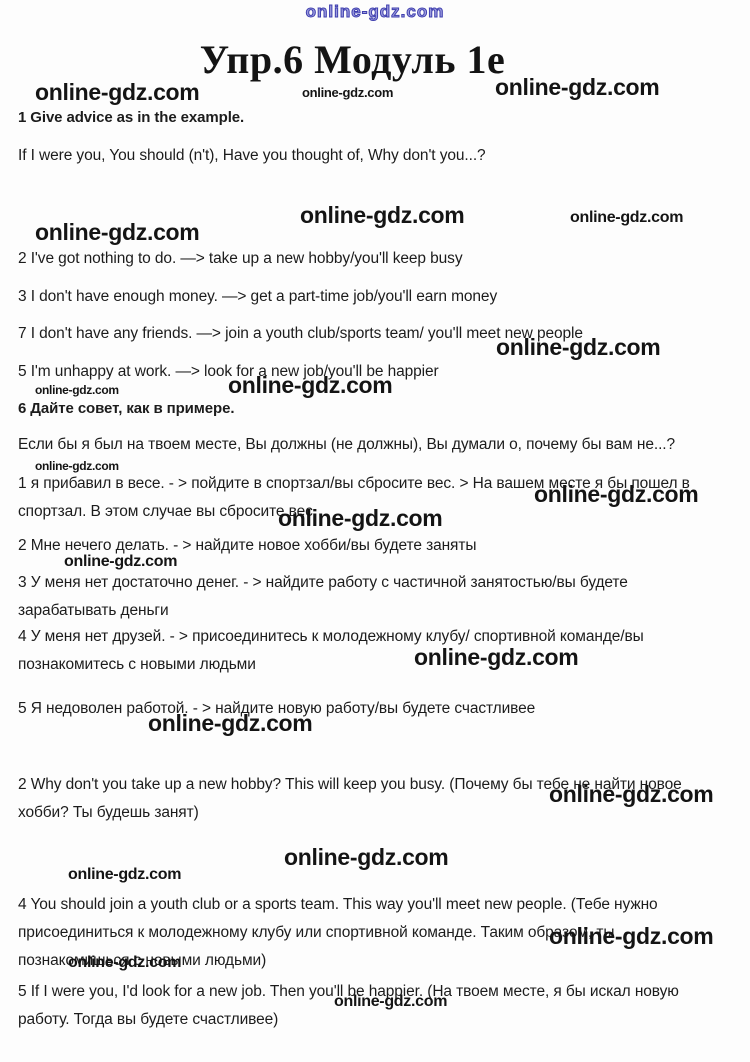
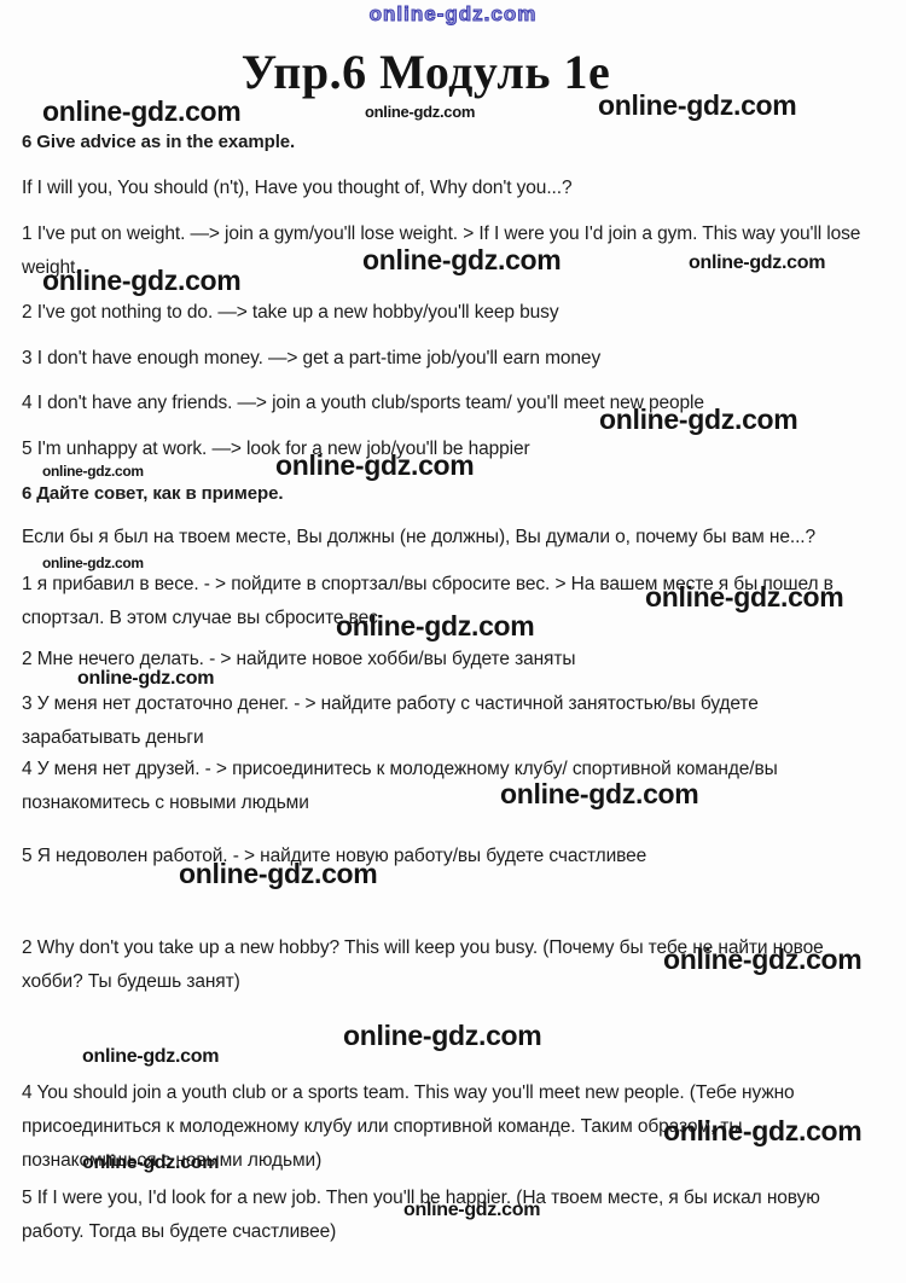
  online-gdz.com
  Упр.6 Модуль 1e
- 1 Give advice as in the example.
+ 6 Give advice as in the example.
- If I were you, You should (n't), Have you thought of, Why don't you...?
+ If I will you, You should (n't), Have you thought of, Why don't you...?
+ 1 I've put on weight. —> join a gym/you'll lose weight. > If I were you I'd join a gym. This way you'll lose weight.
  2 I've got nothing to do. —> take up a new hobby/you'll keep busy
  3 I don't have enough money. —> get a part-time job/you'll earn money
- 7 I don't have any friends. —> join a youth club/sports team/ you'll meet new people
+ 4 I don't have any friends. —> join a youth club/sports team/ you'll meet new people
  5 I'm unhappy at work. —> look for a new job/you'll be happier
  6 Дайте совет, как в примере.
  Если бы я был на твоем месте, Вы должны (не должны), Вы думали о, почему бы вам не...?
  1 я прибавил в весе. - > пойдите в спортзал/вы сбросите вес. > На вашем месте я бы пошел в спортзал. В этом случае вы сбросите вес.
  2 Мне нечего делать. - > найдите новое хобби/вы будете заняты
  3 У меня нет достаточно денег. - > найдите работу с частичной занятостью/вы будете зарабатывать деньги
  4 У меня нет друзей. - > присоединитесь к молодежному клубу/ спортивной команде/вы познакомитесь с новыми людьми
  5 Я недоволен работой. - > найдите новую работу/вы будете счастливее
  2 Why don't you take up a new hobby? This will keep you busy. (Почему бы тебе не найти новое хобби? Ты будешь занят)
  4 You should join a youth club or a sports team. This way you'll meet new people. (Тебе нужно присоединиться к молодежному клубу или спортивной команде. Таким образом, ты познакомишься с новыми людьми)
  5 If I were you, I'd look for a new job. Then you'll be happier. (На твоем месте, я бы искал новую работу. Тогда вы будете счастливее)
  online-gdz.com
  online-gdz.com
  online-gdz.com
  online-gdz.com
  online-gdz.com
  online-gdz.com
  online-gdz.com
  online-gdz.com
  online-gdz.com
  online-gdz.com
  online-gdz.com
  online-gdz.com
  online-gdz.com
  online-gdz.com
  online-gdz.com
  online-gdz.com
  online-gdz.com
  online-gdz.com
  online-gdz.com
  online-gdz.com
  online-gdz.com
